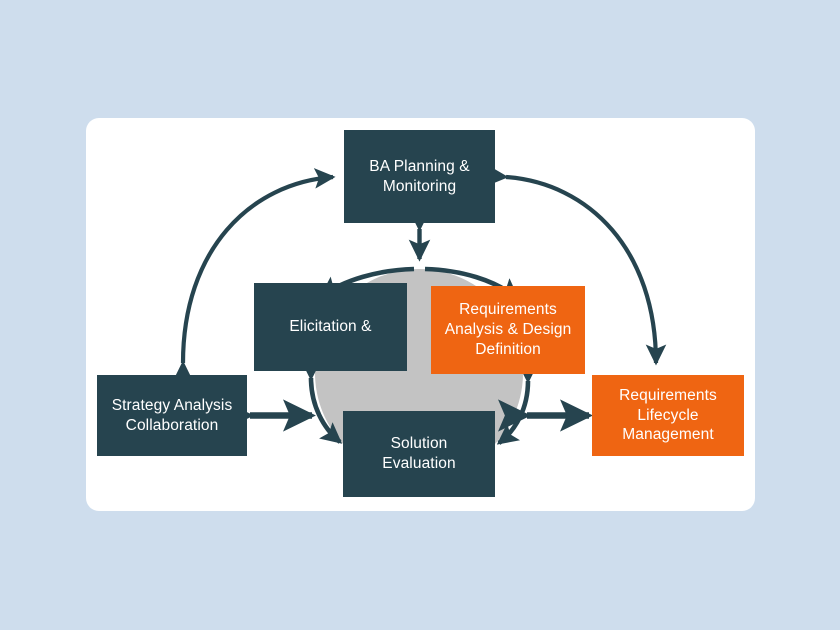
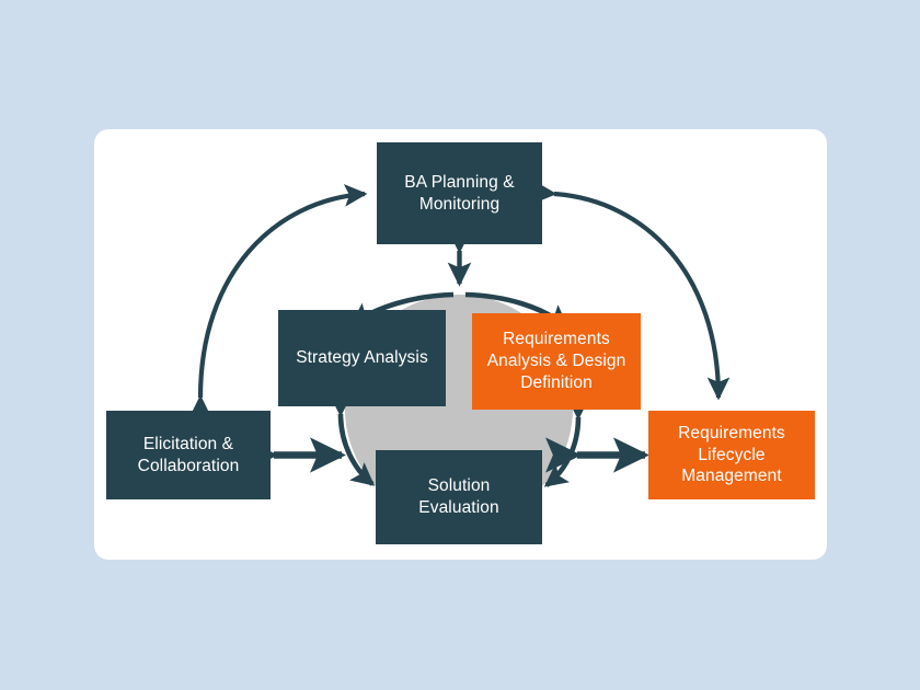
  BA Planning &
  Monitoring
- Elicitation &
+ Strategy Analysis
  Requirements
  Analysis & Design
  Definition
- Strategy Analysis
+ Elicitation &
  Collaboration
  Solution
  Evaluation
  Requirements
  Lifecycle
  Management
